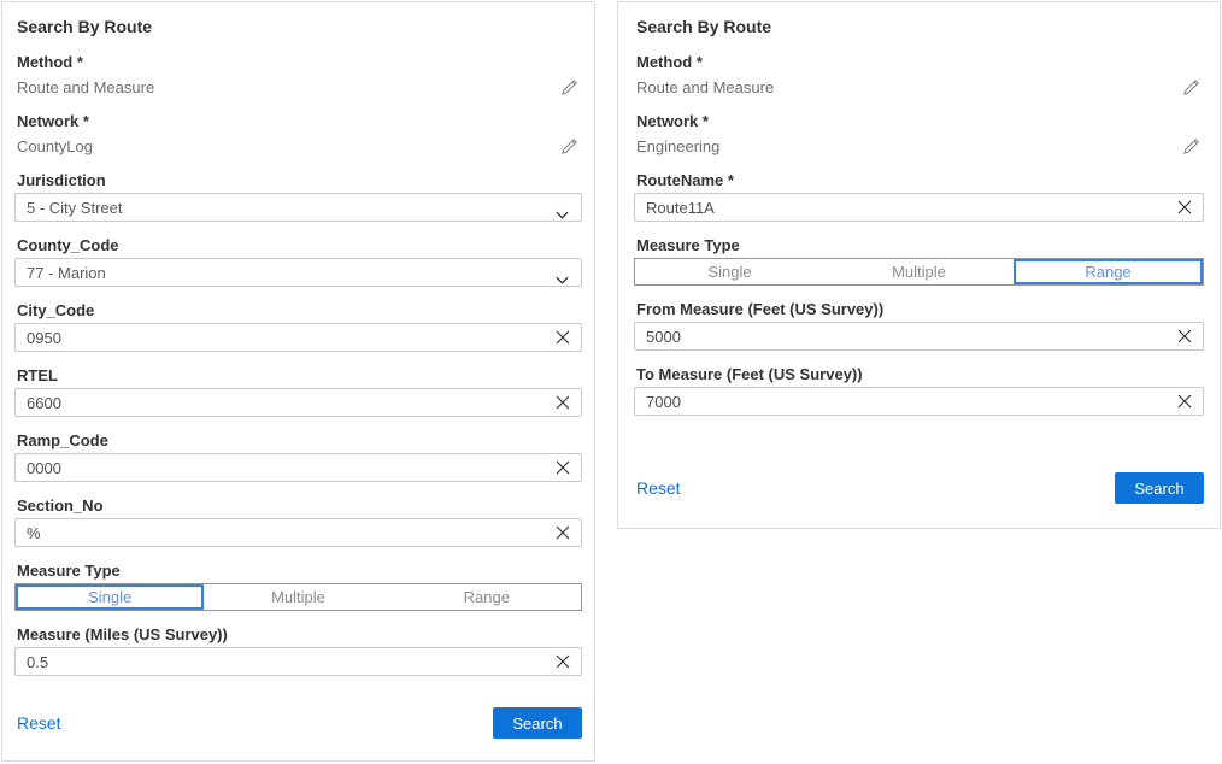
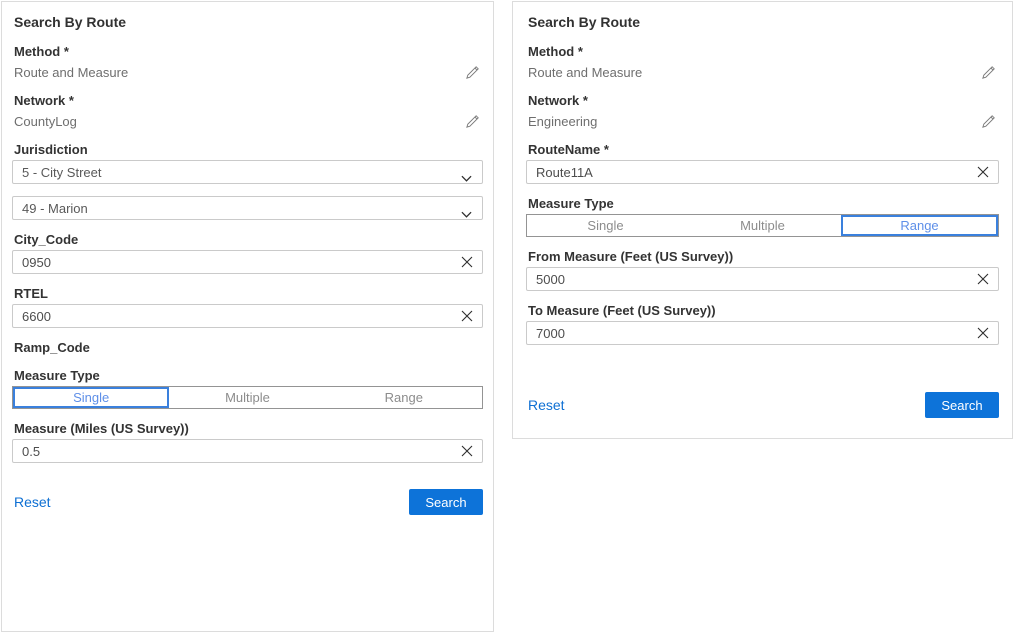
  Search By Route
  Method *
  Route and Measure
  Network *
  CountyLog
  Jurisdiction
  5 - City Street
- County_Code
- 77 - Marion
+ 49 - Marion
  City_Code
  0950
  RTEL
  6600
  Ramp_Code
- 0000
- Section_No
- %
  Measure Type
  Single
  Multiple
  Range
  Measure (Miles (US Survey))
  0.5
  Reset
  Search
  Search By Route
  Method *
  Route and Measure
  Network *
  Engineering
  RouteName *
  Route11A
  Measure Type
  Single
  Multiple
  Range
  From Measure (Feet (US Survey))
  5000
  To Measure (Feet (US Survey))
  7000
  Reset
  Search
